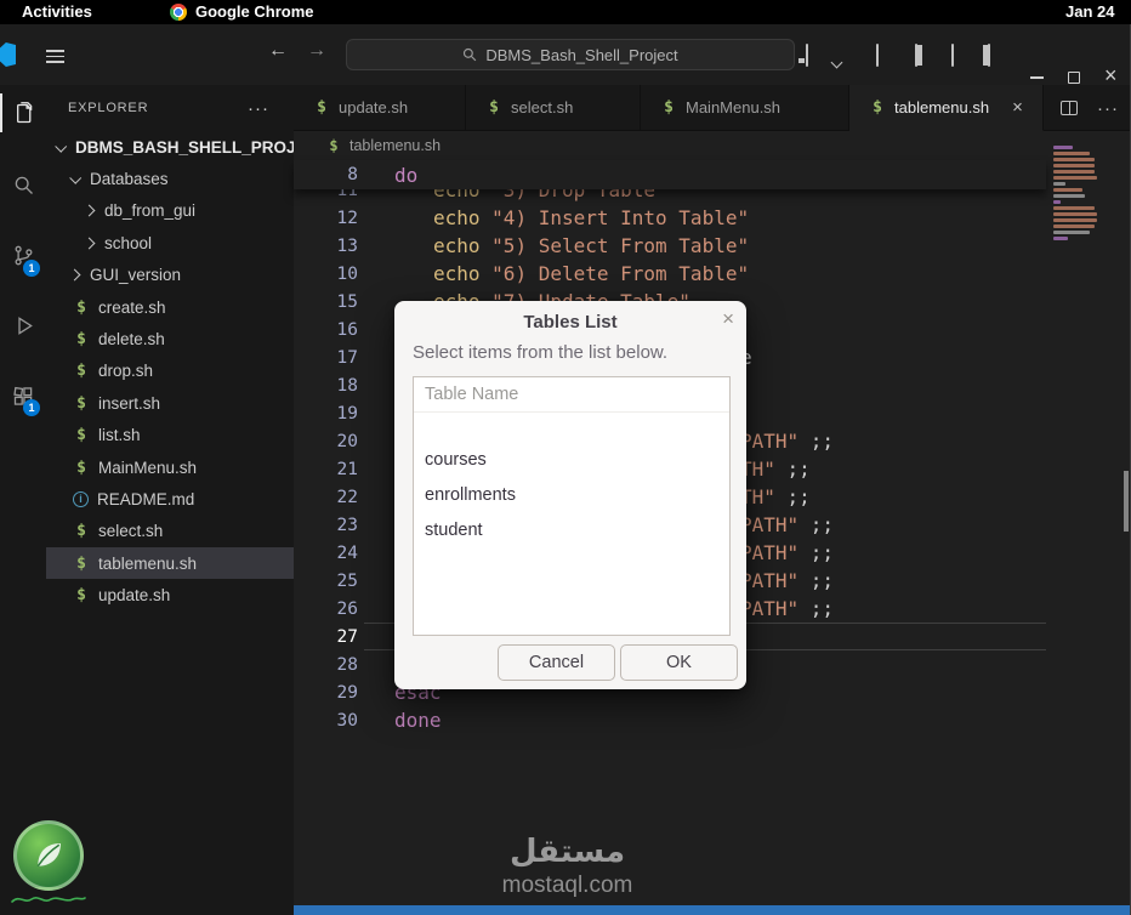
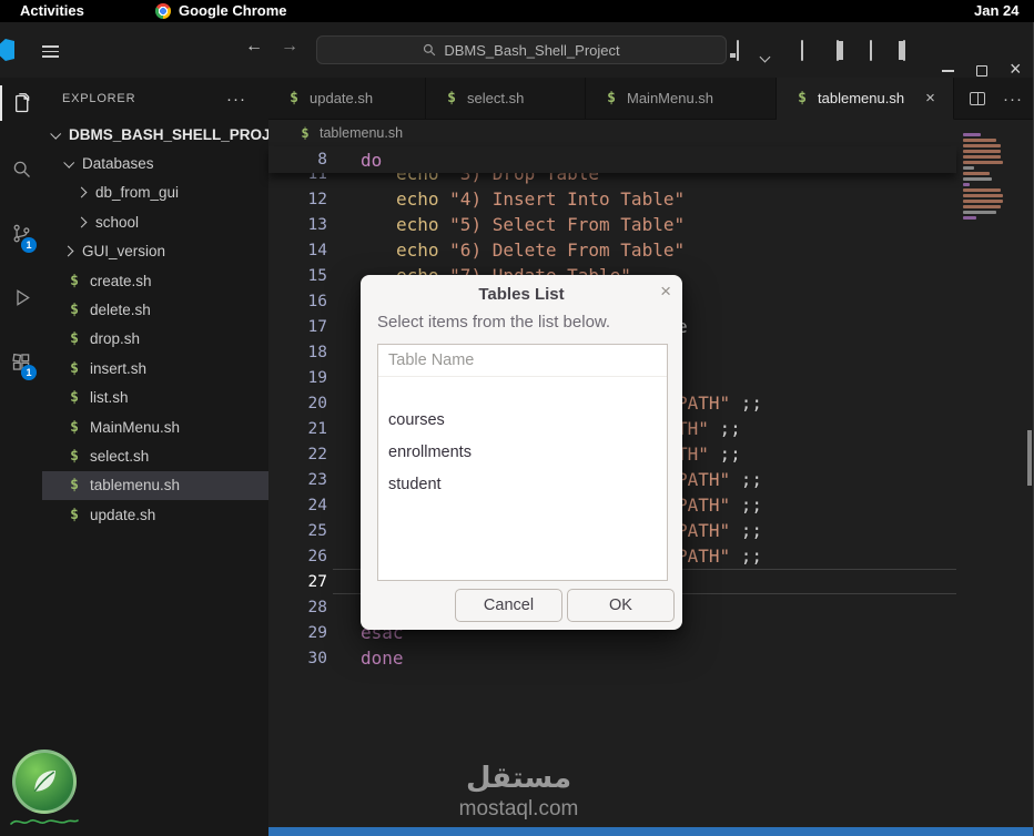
  Activities
  Google Chrome
  Jan 24
  ←
  →
  DBMS_Bash_Shell_Project
  ×
  1
  1
  EXPLORER
  ···
  DBMS_BASH_SHELL_PROJ
  Databases
  db_from_gui
  school
  GUI_version
  $
  create.sh
  $
  delete.sh
  $
  drop.sh
  $
  insert.sh
  $
  list.sh
  $
  MainMenu.sh
- i
- README.md
  $
  select.sh
  $
  tablemenu.sh
  $
  update.sh
  $
  update.sh
  $
  select.sh
  $
  MainMenu.sh
  $
  tablemenu.sh
  ×
  ···
  $
  tablemenu.sh
  8
  do
  11
  echo "3) Drop Table"
  12
  echo "4) Insert Into Table"
  13
  echo "5) Select From Table"
- 10
+ 14
  echo "6) Delete From Table"
  15
  16
  17
  18
  19
  20
  ATH" ;;
  21
  H" ;;
  22
  H" ;;
  23
  ATH" ;;
  24
  ATH" ;;
  25
  ATH" ;;
  26
  ATH" ;;
  27
  28
  29
  esac
  30
  done
  Tables List
  ×
  Select items from the list below.
  Table Name
  courses
  enrollments
  student
  Cancel
  OK
  مستقل
  mostaql.com
